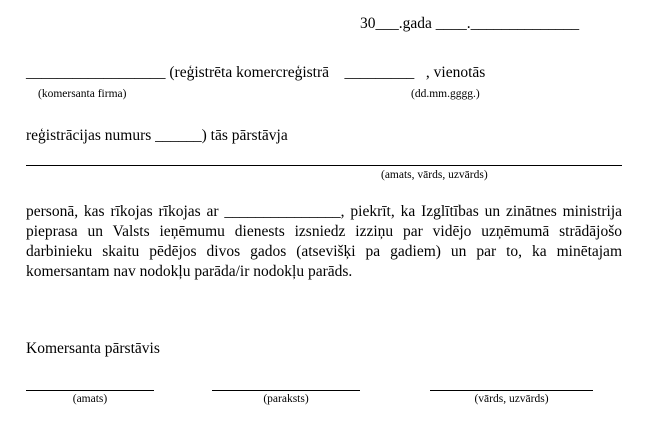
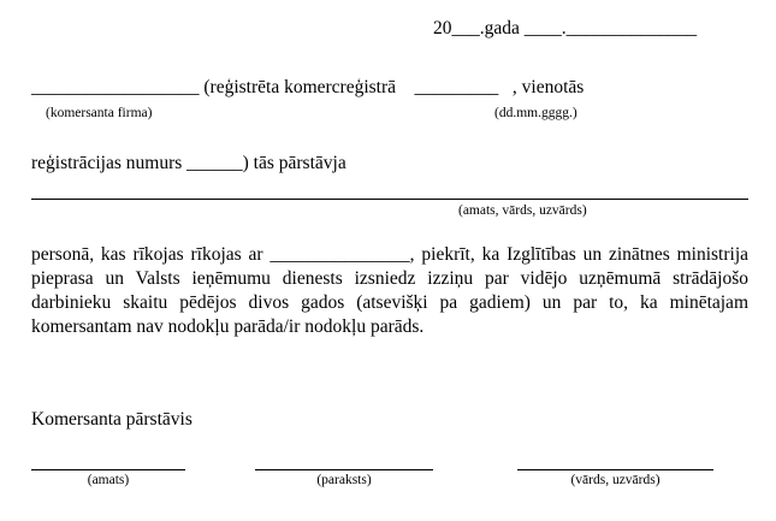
- 30___.gada ____.______________
+ 20___.gada ____.______________
  __________________ (reģistrēta komercreģistrā _________ , vienotās
  (komersanta firma)
  (dd.mm.gggg.)
  reģistrācijas numurs ______) tās pārstāvja
  (amats, vārds, uzvārds)
  personā, kas rīkojas rīkojas ar _______________, piekrīt, ka Izglītības un zinātnes ministrija pieprasa un Valsts ieņēmumu dienests izsniedz izziņu par vidējo uzņēmumā strādājošo darbinieku skaitu pēdējos divos gados (atsevišķi pa gadiem) un par to, ka minētajam komersantam nav nodokļu parāda/ir nodokļu parāds.
  Komersanta pārstāvis
  (amats)
  (paraksts)
  (vārds, uzvārds)
